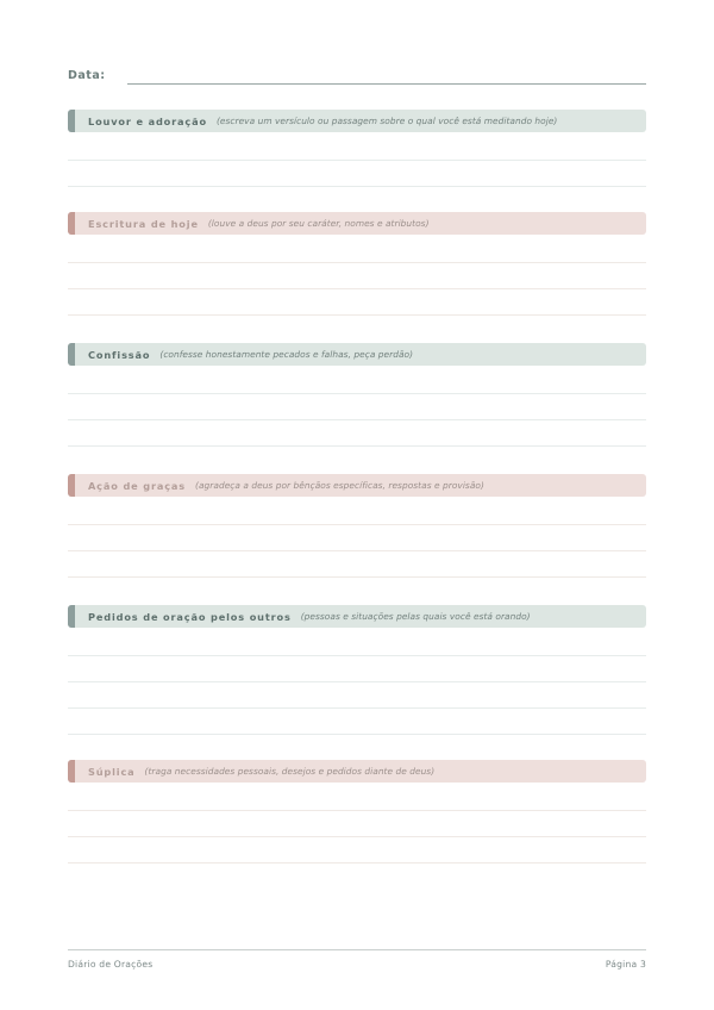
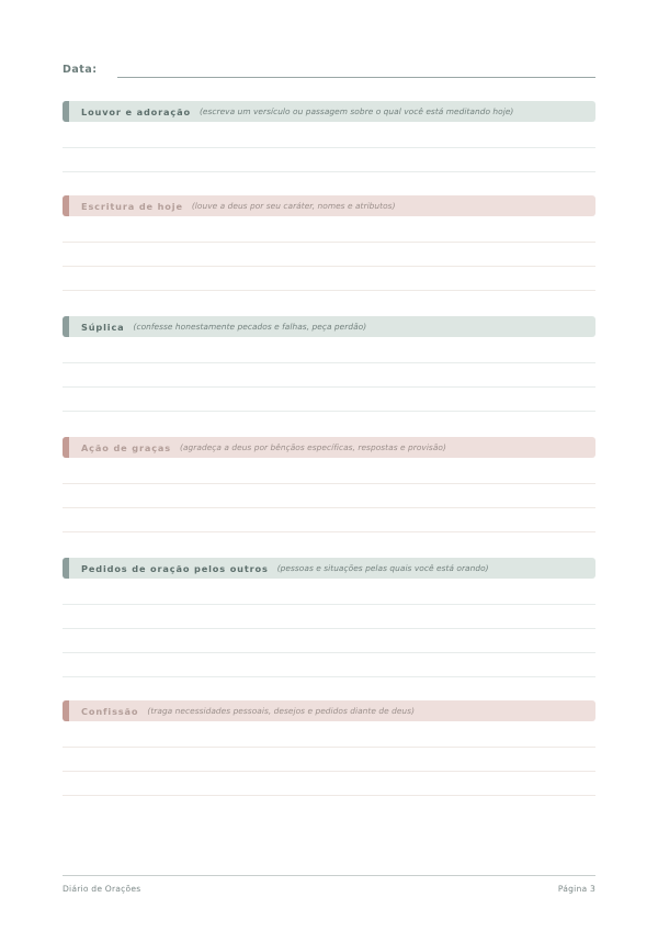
  Data:
  Louvor e adoração
  (escreva um versículo ou passagem sobre o qual você está meditando hoje)
  Escritura de hoje
  (louve a deus por seu caráter, nomes e atributos)
- Confissão
+ Súplica
  (confesse honestamente pecados e falhas, peça perdão)
  Ação de graças
  (agradeça a deus por bênçãos específicas, respostas e provisão)
  Pedidos de oração pelos outros
  (pessoas e situações pelas quais você está orando)
- Súplica
+ Confissão
  (traga necessidades pessoais, desejos e pedidos diante de deus)
  Diário de Orações
  Página 3
